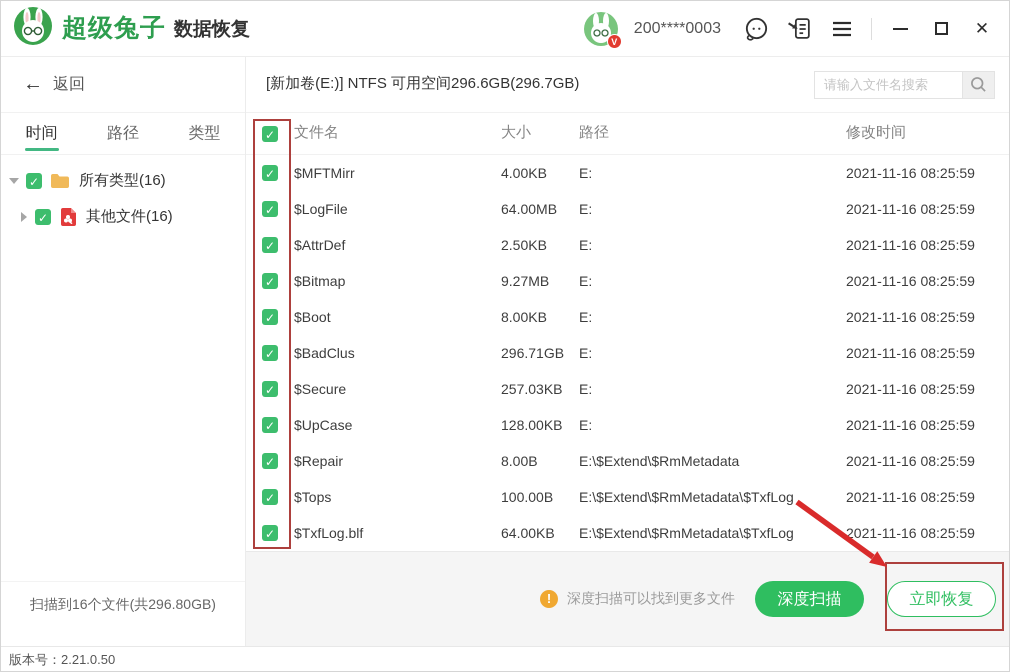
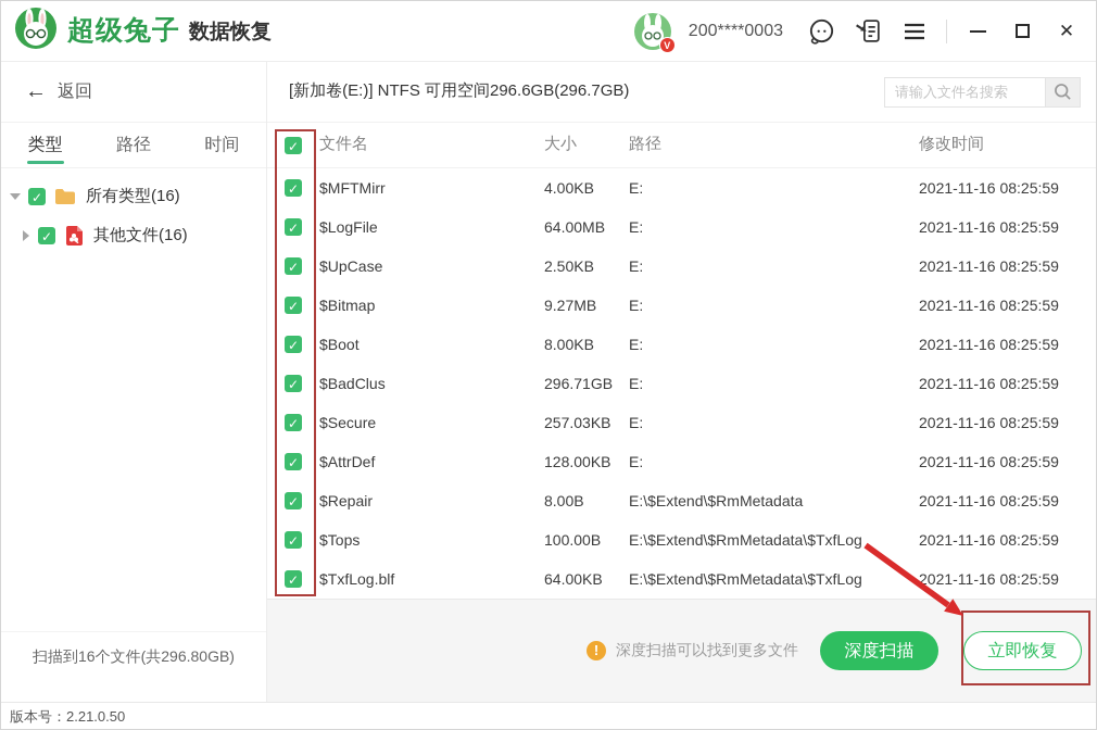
  超级兔子
  数据恢复
  V
  200****0003
  返回
- 时间
+ 类型
  路径
- 类型
+ 时间
  所有类型(16)
  其他文件(16)
  扫描到16个文件(共296.80GB)
  [新加卷(E:)] NTFS 可用空间296.6GB(296.7GB)
  请输入文件名搜索
  文件名
  大小
  路径
  修改时间
  $MFTMirr
  4.00KB
  E:
  2021-11-16 08:25:59
  $LogFile
  64.00MB
  E:
  2021-11-16 08:25:59
- $AttrDef
+ $UpCase
  2.50KB
  E:
  2021-11-16 08:25:59
  $Bitmap
  9.27MB
  E:
  2021-11-16 08:25:59
  $Boot
  8.00KB
  E:
  2021-11-16 08:25:59
  $BadClus
  296.71GB
  E:
  2021-11-16 08:25:59
  $Secure
  257.03KB
  E:
  2021-11-16 08:25:59
- $UpCase
+ $AttrDef
  128.00KB
  E:
  2021-11-16 08:25:59
  $Repair
  8.00B
  E:\$Extend\$RmMetadata
  2021-11-16 08:25:59
  $Tops
  100.00B
  E:\$Extend\$RmMetadata\$TxfLog
  2021-11-16 08:25:59
  $TxfLog.blf
  64.00KB
  E:\$Extend\$RmMetadata\$TxfLog
  2021-11-16 08:25:59
  深度扫描可以找到更多文件
  深度扫描
  立即恢复
  版本号：
  2.21.0.50
